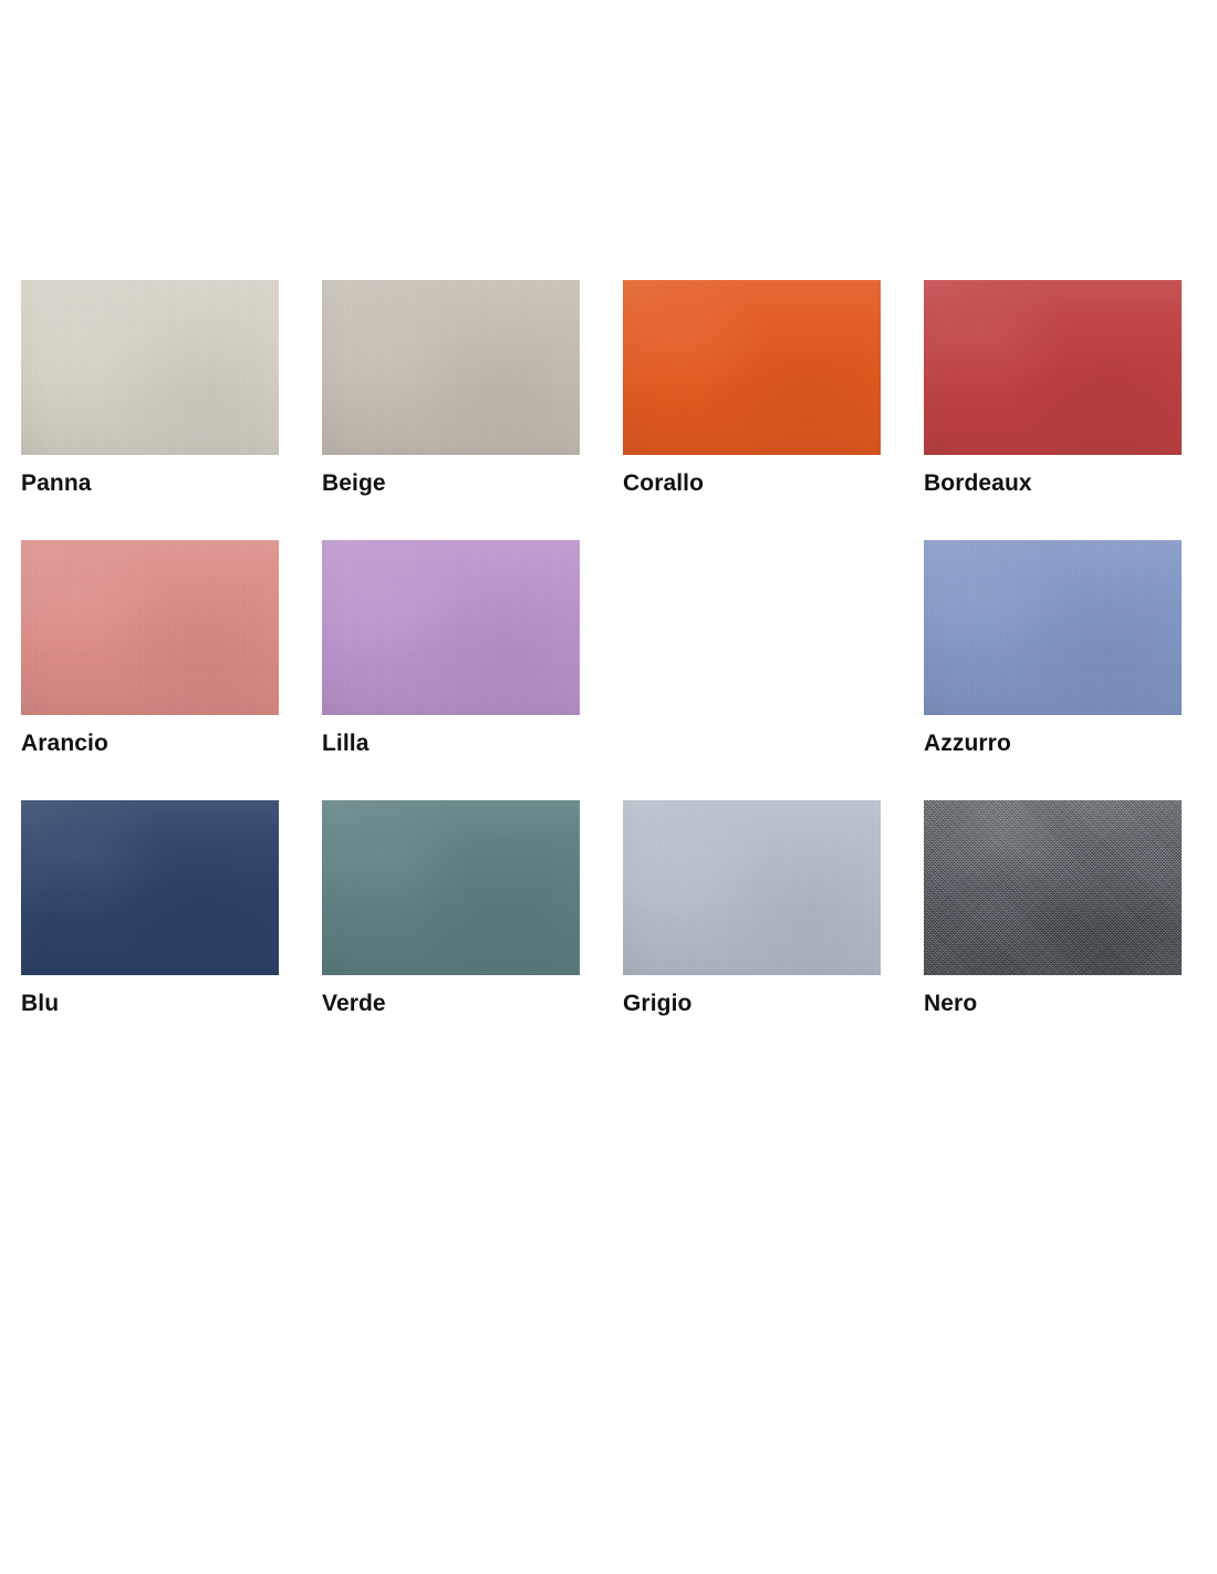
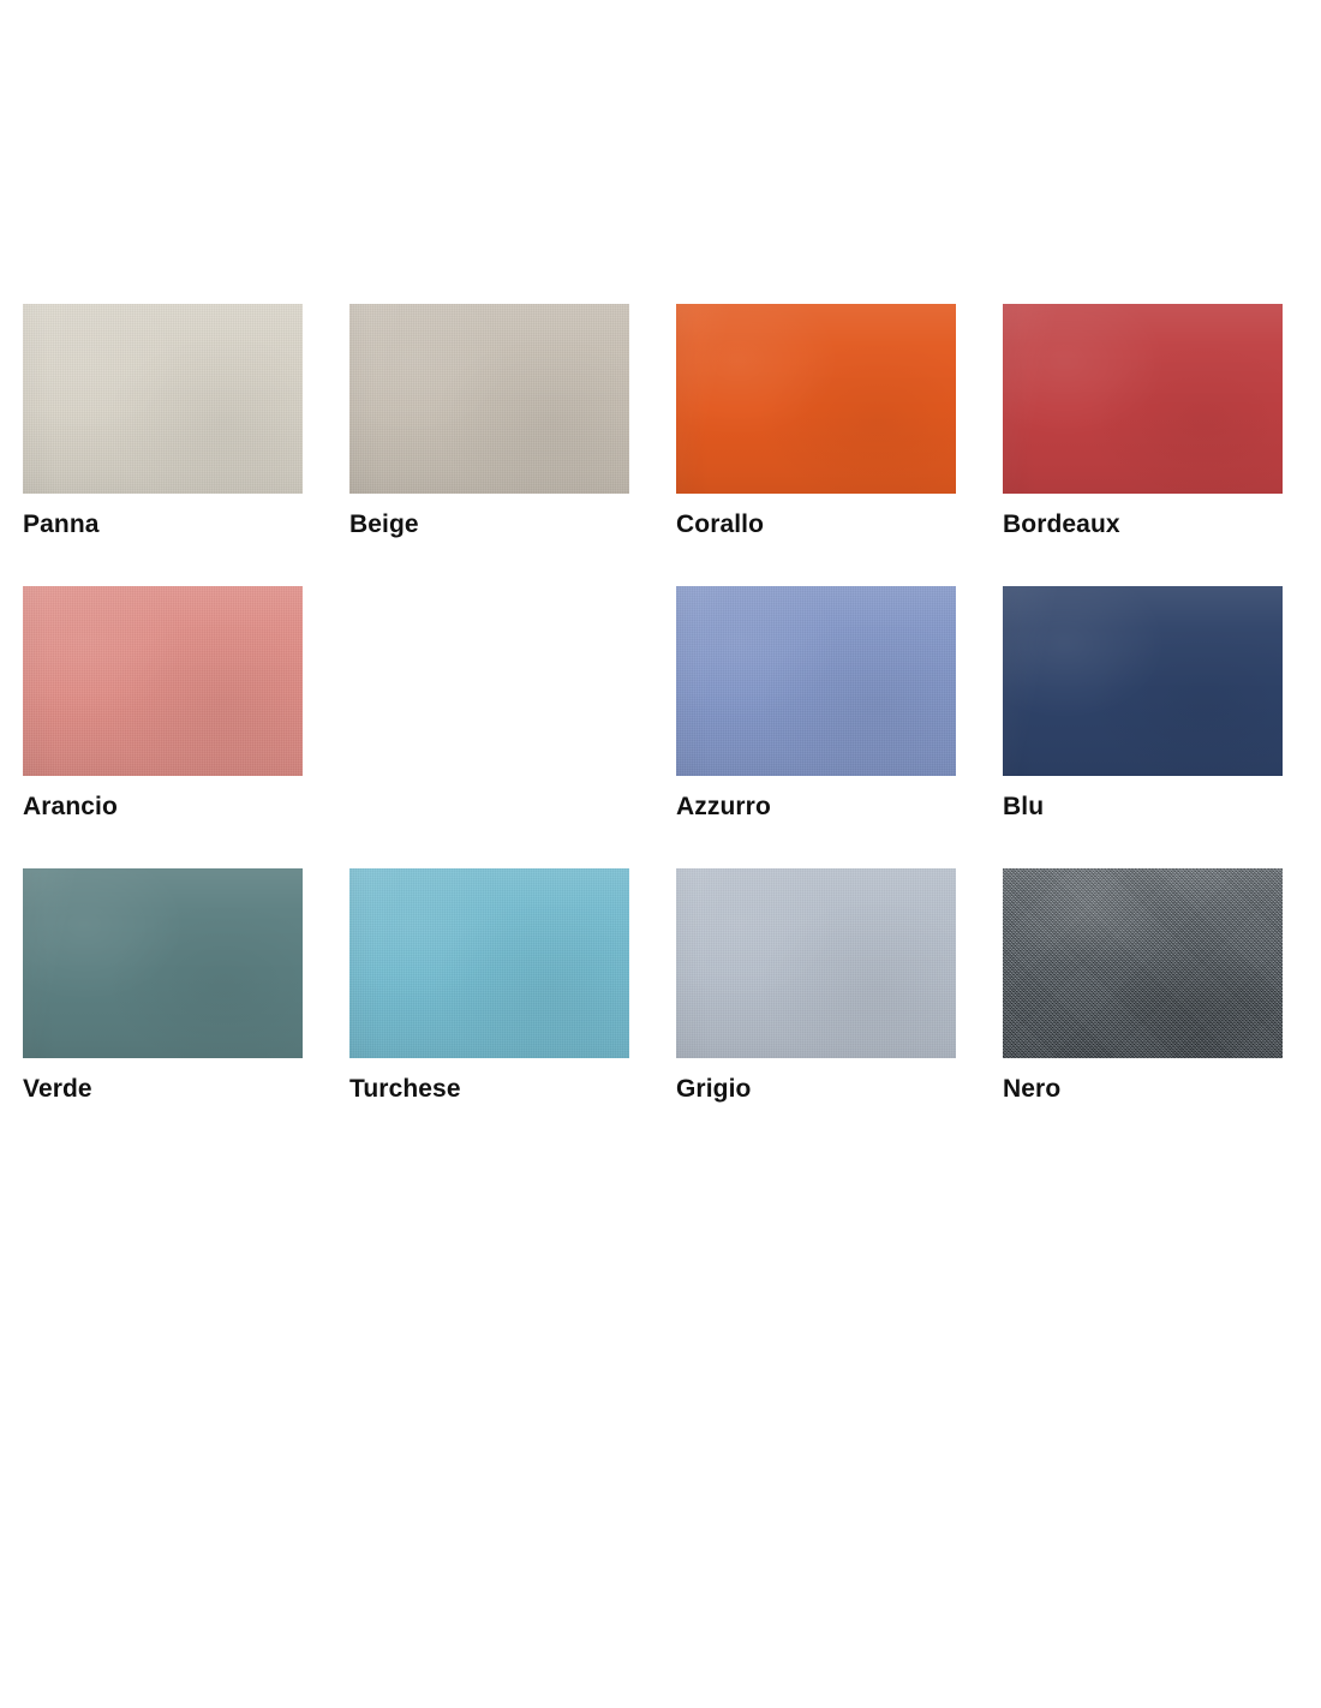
  Panna
  Beige
  Corallo
  Bordeaux
  Arancio
- Lilla
  Azzurro
  Blu
  Verde
+ Turchese
  Grigio
  Nero
